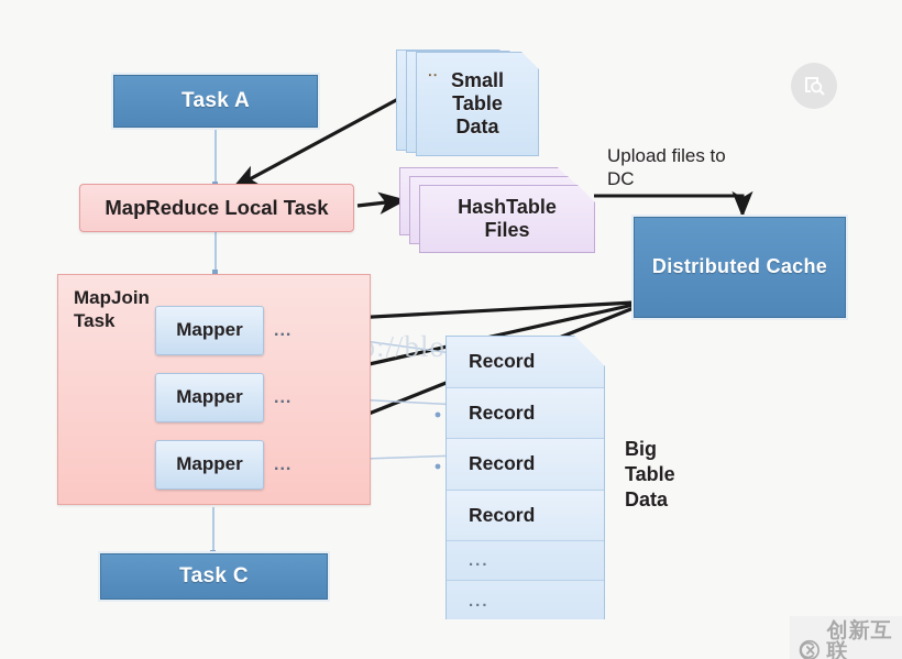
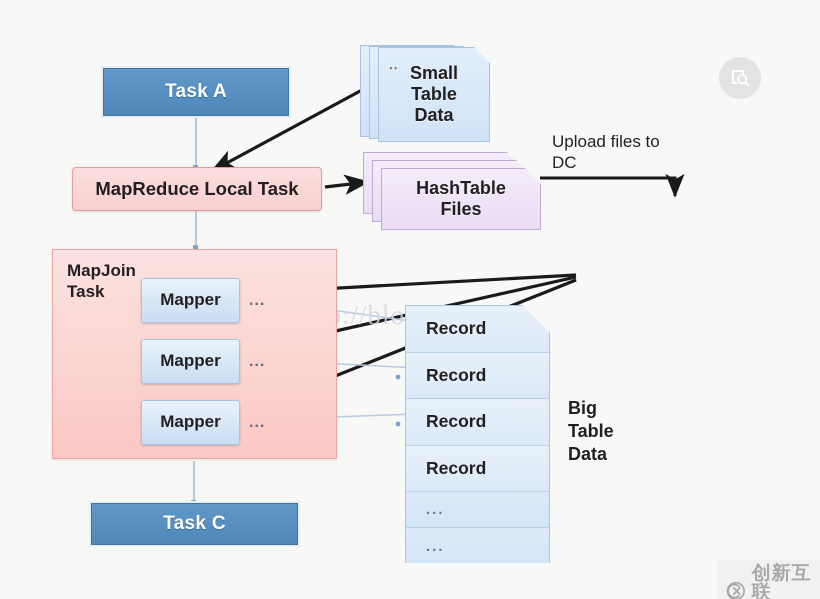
  Task A
  MapReduce Local Task
  Small
  Table
  Data
  HashTable
  Files
  Upload files to
  DC
- Distributed Cache
  MapJoin
  Task
  Mapper
  ...
  Mapper
  ...
  Mapper
  ...
  Record
  Record
  Record
  Record
  ...
  ...
  Big
  Table
  Data
  Task C
  创新互联
